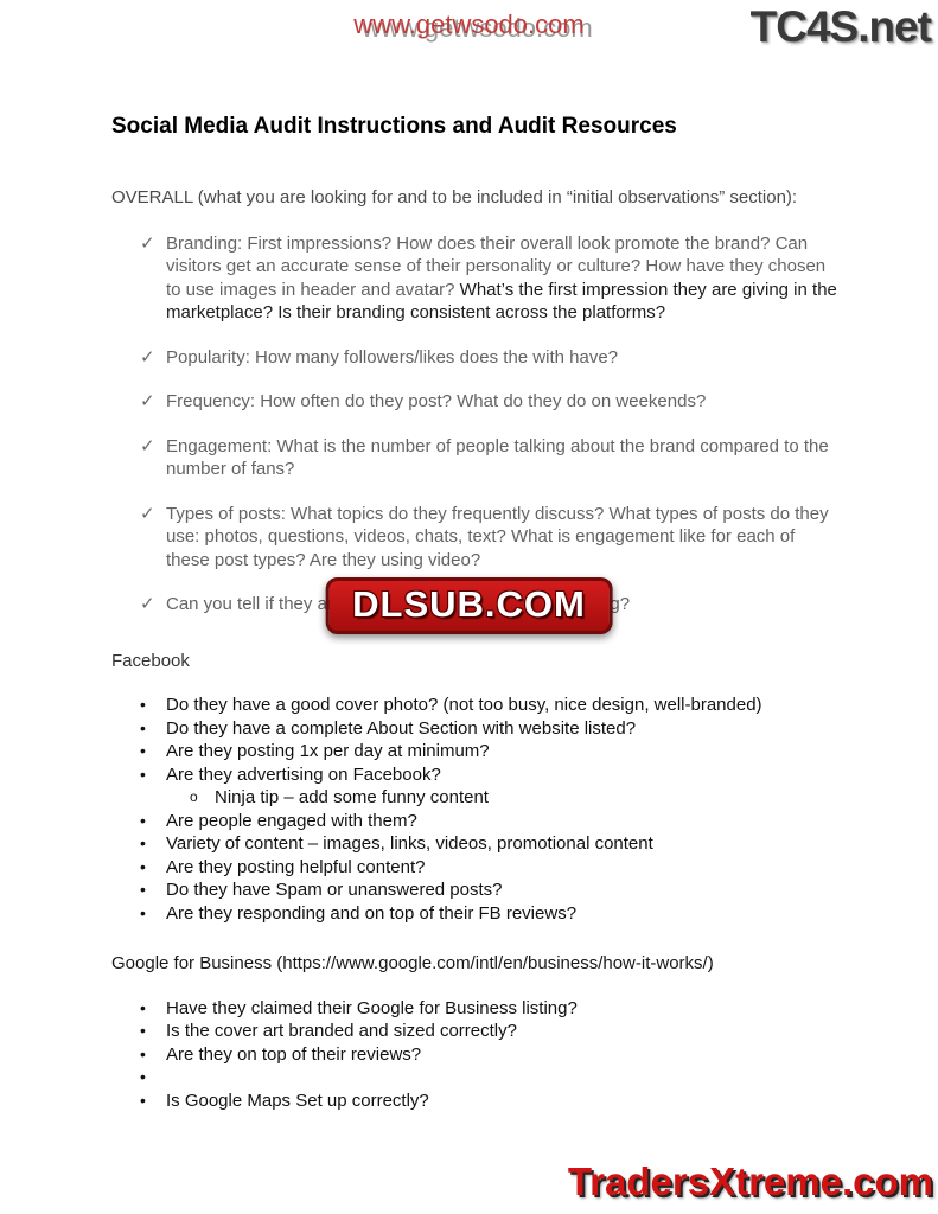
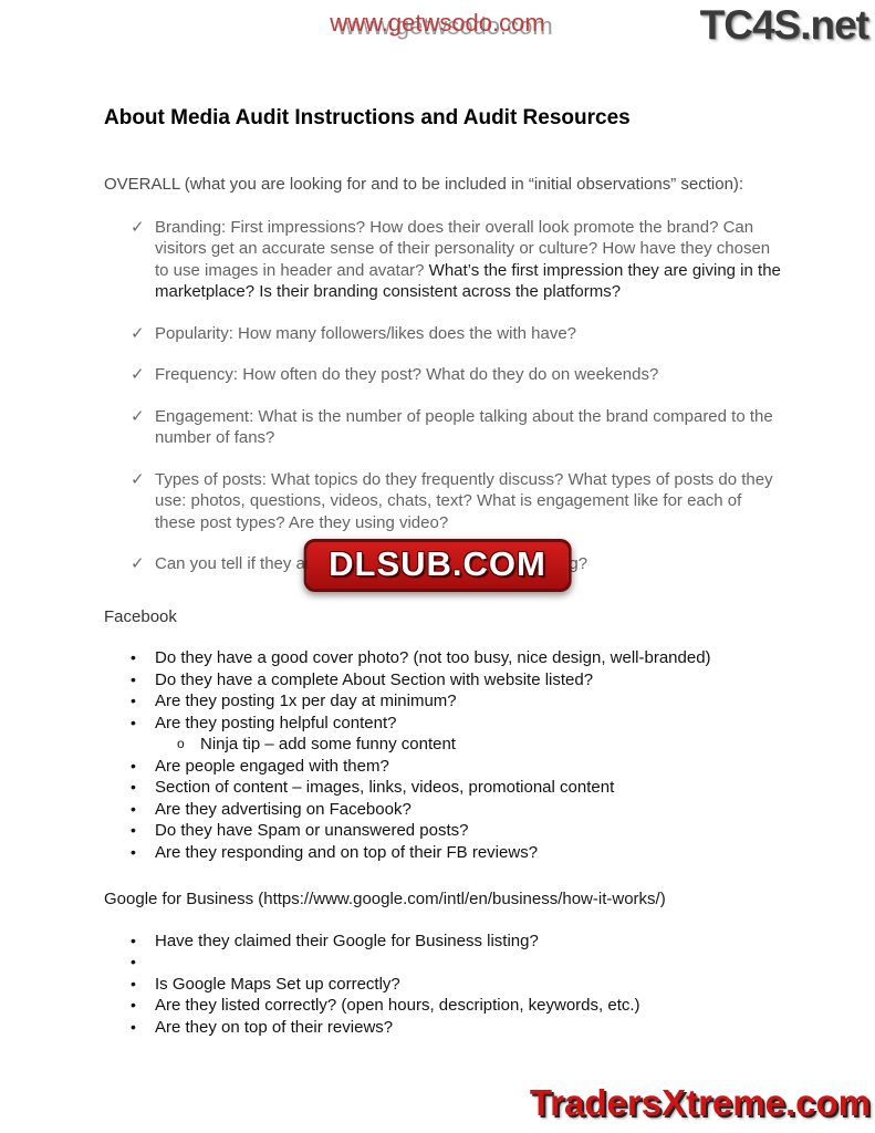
  www.getwsodo.com
  www.getwsodo.com
  TC4S.net
  DLSUB.COM
  TradersXtreme.com
- Social Media Audit Instructions and Audit Resources
+ About Media Audit Instructions and Audit Resources
  OVERALL (what you are looking for and to be included in “initial observations” section):
  ✓
  Branding: First impressions? How does their overall look promote the brand? Can visitors get an accurate sense of their personality or culture? How have they chosen to use images in header and avatar? What’s the first impression they are giving in the marketplace? Is their branding consistent across the platforms?
  ✓
  Popularity: How many followers/likes does the with have?
  ✓
  Frequency: How often do they post? What do they do on weekends?
  ✓
  Engagement: What is the number of people talking about the brand compared to the number of fans?
  ✓
  Types of posts: What topics do they frequently discuss? What types of posts do they use: photos, questions, videos, chats, text? What is engagement like for each of these post types? Are they using video?
  ✓
  Facebook
  •
  Do they have a good cover photo? (not too busy, nice design, well-branded)
  •
  Do they have a complete About Section with website listed?
  •
  Are they posting 1x per day at minimum?
  •
- Are they advertising on Facebook?
+ Are they posting helpful content?
  o
  Ninja tip – add some funny content
  •
  Are people engaged with them?
  •
- Variety of content – images, links, videos, promotional content
+ Section of content – images, links, videos, promotional content
  •
- Are they posting helpful content?
+ Are they advertising on Facebook?
  •
  Do they have Spam or unanswered posts?
  •
  Are they responding and on top of their FB reviews?
  Google for Business (https://www.google.com/intl/en/business/how-it-works/)
  •
  Have they claimed their Google for Business listing?
  •
- Is the cover art branded and sized correctly?
  •
- Are they on top of their reviews?
+ Is Google Maps Set up correctly?
  •
+ Are they listed correctly? (open hours, description, keywords, etc.)
  •
- Is Google Maps Set up correctly?
+ Are they on top of their reviews?
